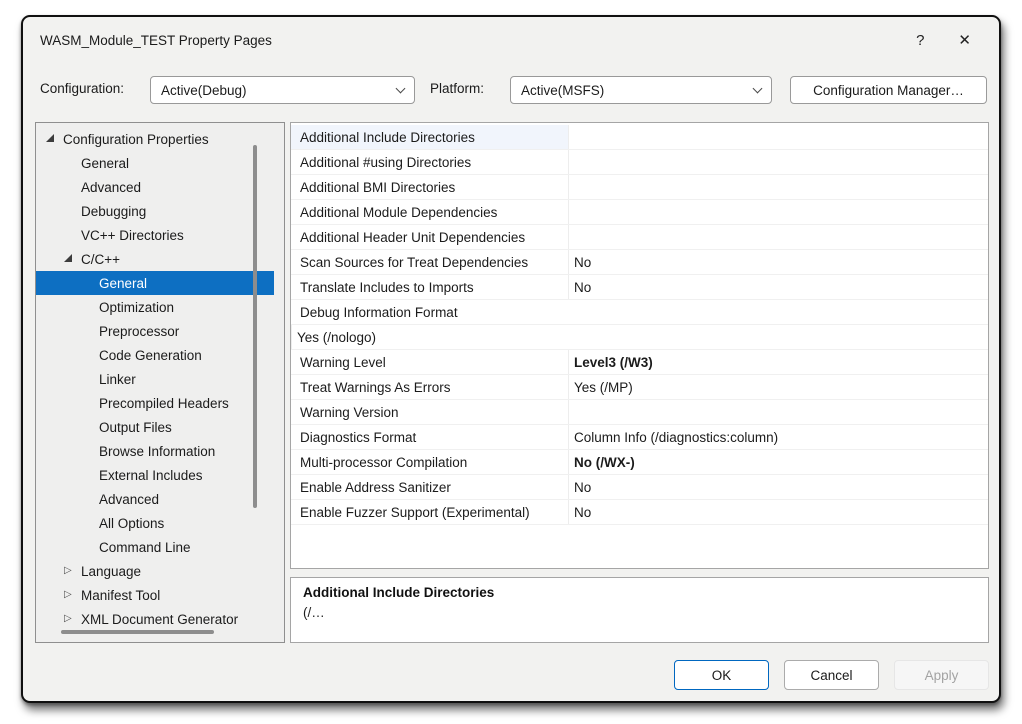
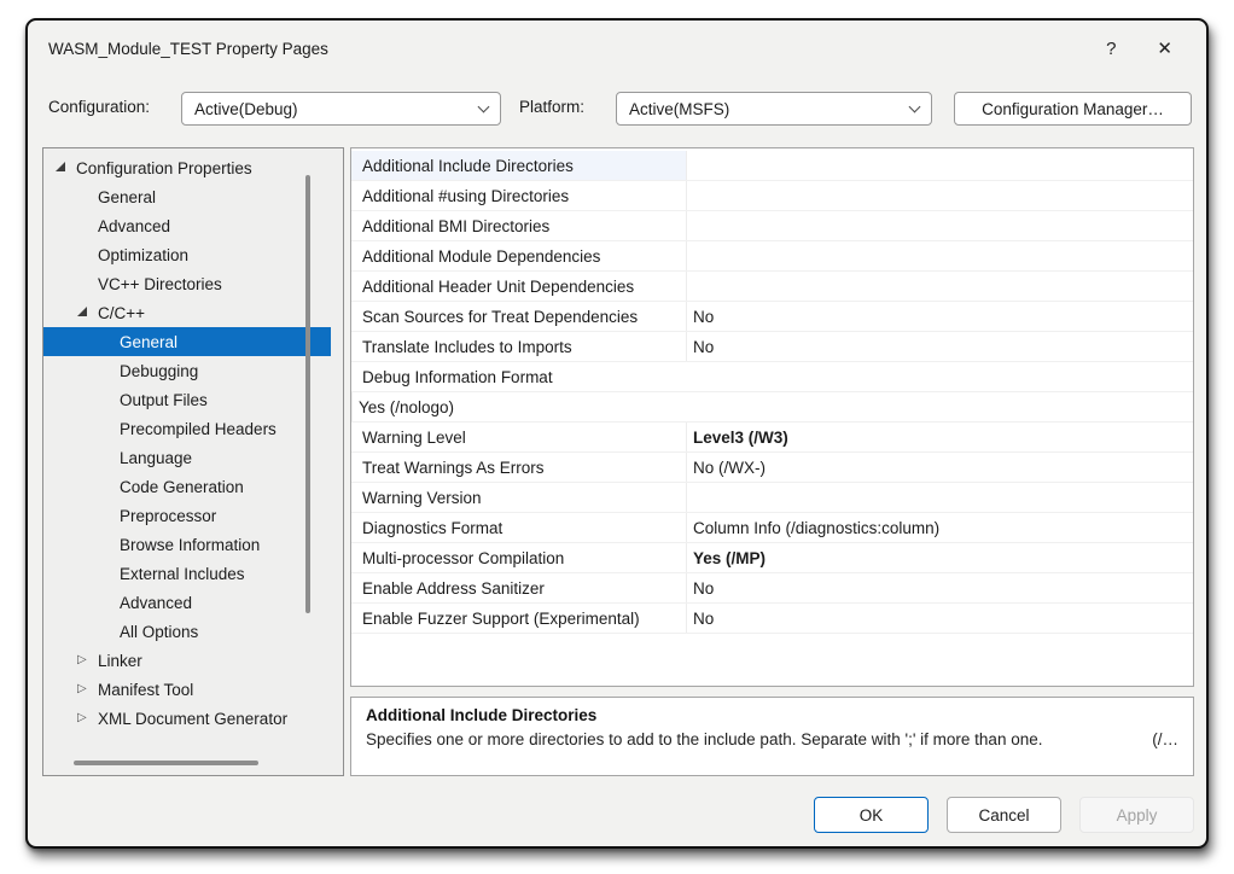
  WASM_Module_TEST Property Pages
  ?
  ✕
  Configuration:
  Active(Debug)
  Platform:
  Active(MSFS)
  Configuration Manager…
  Configuration Properties
  General
  Advanced
- Debugging
+ Optimization
  VC++ Directories
  C/C++
  General
- Optimization
+ Debugging
- Preprocessor
+ Output Files
- Code Generation
+ Precompiled Headers
- Linker
+ Language
- Precompiled Headers
+ Code Generation
- Output Files
+ Preprocessor
  Browse Information
  External Includes
  Advanced
  All Options
- Command Line
  ▷
- Language
+ Linker
  ▷
  Manifest Tool
  ▷
  XML Document Generator
  Additional Include Directories
  Additional #using Directories
  Additional BMI Directories
  Additional Module Dependencies
  Additional Header Unit Dependencies
  Scan Sources for Treat Dependencies
  No
  Translate Includes to Imports
  No
  Debug Information Format
  Yes (/nologo)
  Warning Level
  Level3 (/W3)
  Treat Warnings As Errors
- Yes (/MP)
+ No (/WX-)
  Warning Version
  Diagnostics Format
  Column Info (/diagnostics:column)
  Multi-processor Compilation
- No (/WX-)
+ Yes (/MP)
  Enable Address Sanitizer
  No
  Enable Fuzzer Support (Experimental)
  No
  Additional Include Directories
+ Specifies one or more directories to add to the include path. Separate with ';' if more than one.
  (/…
  OK
  Cancel
  Apply
